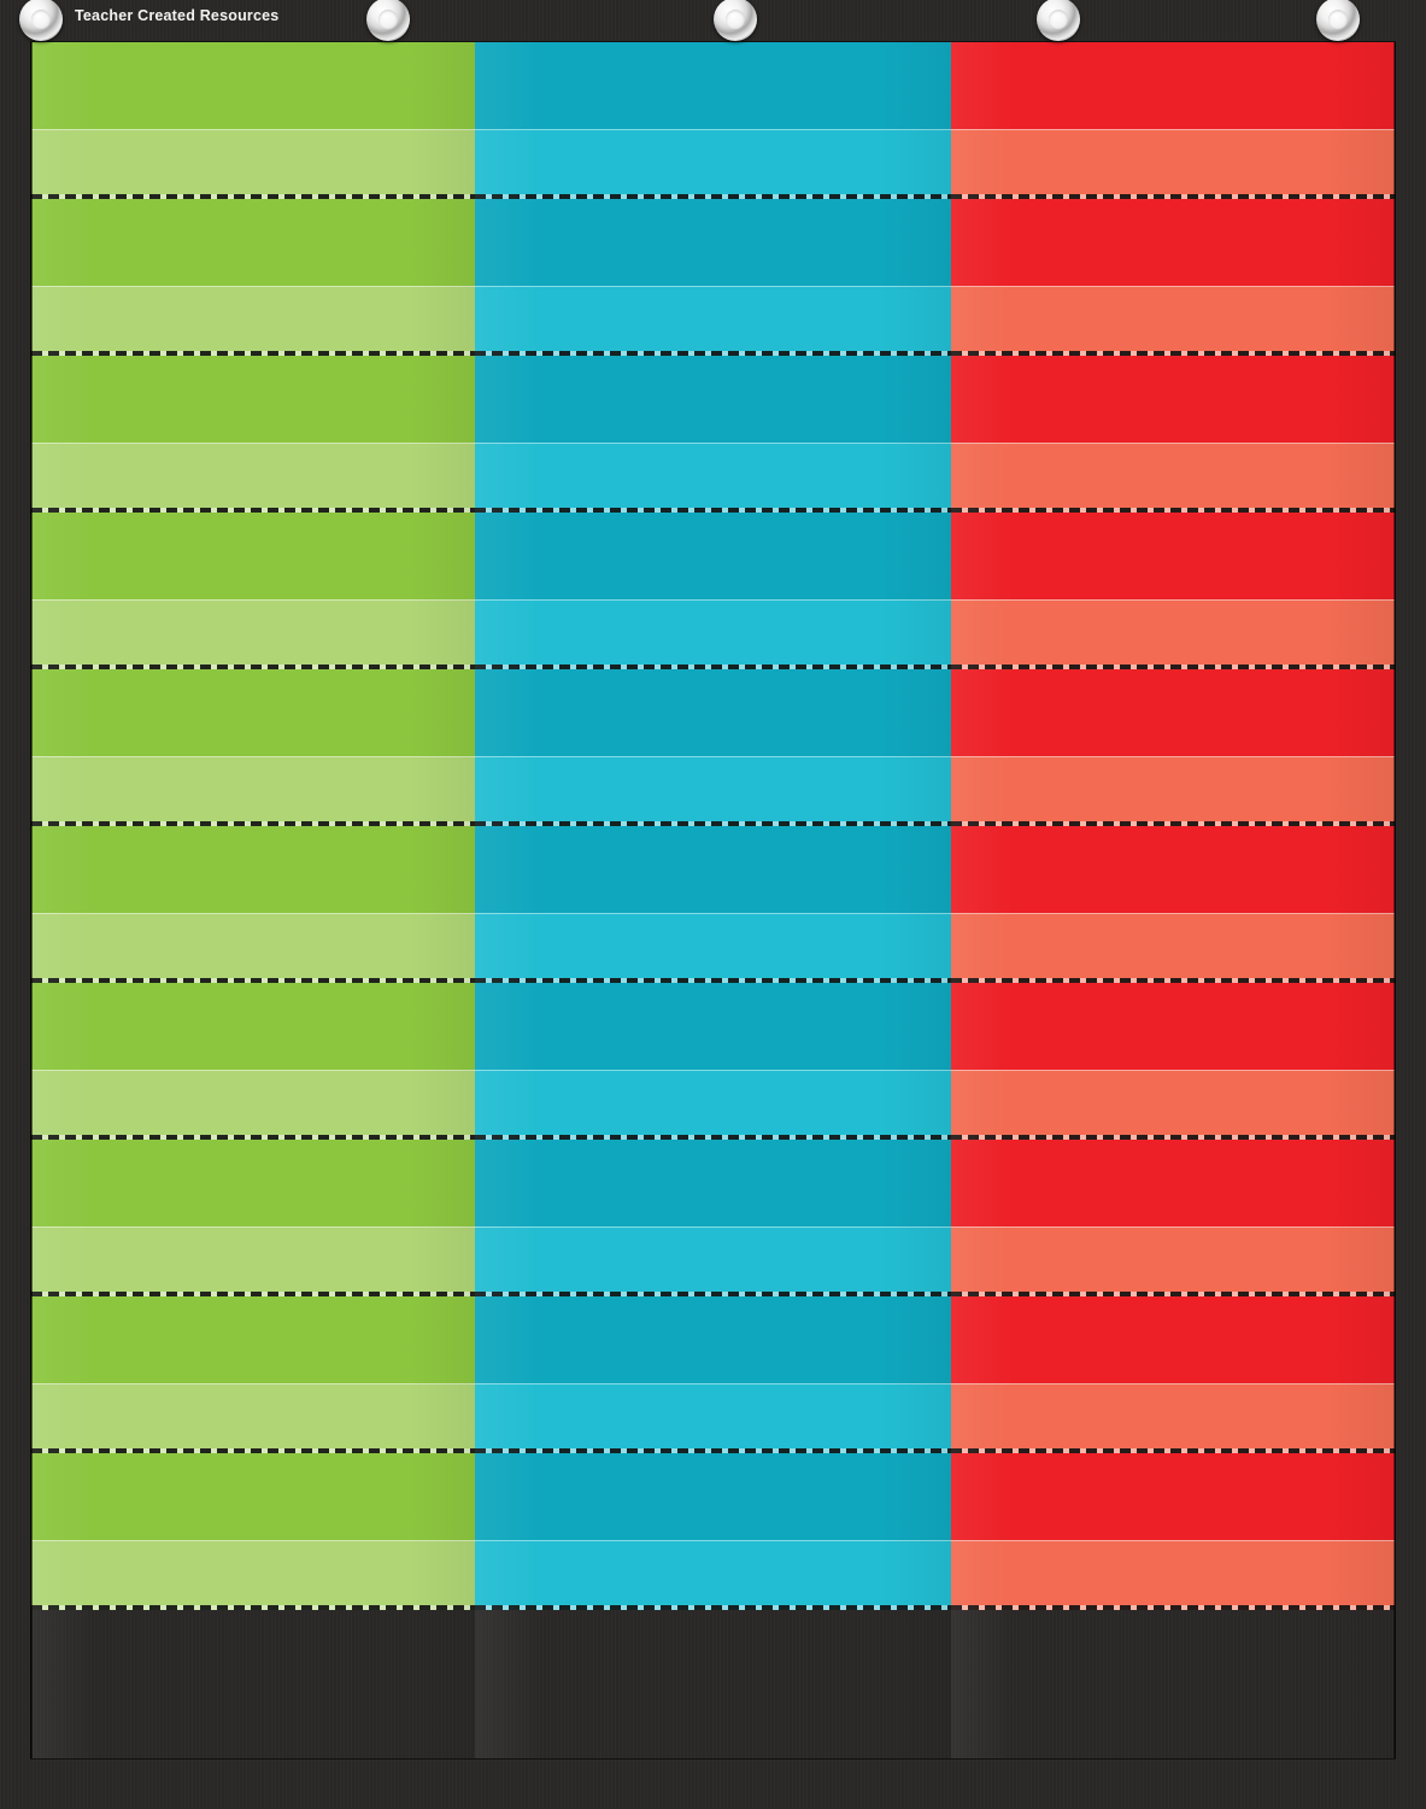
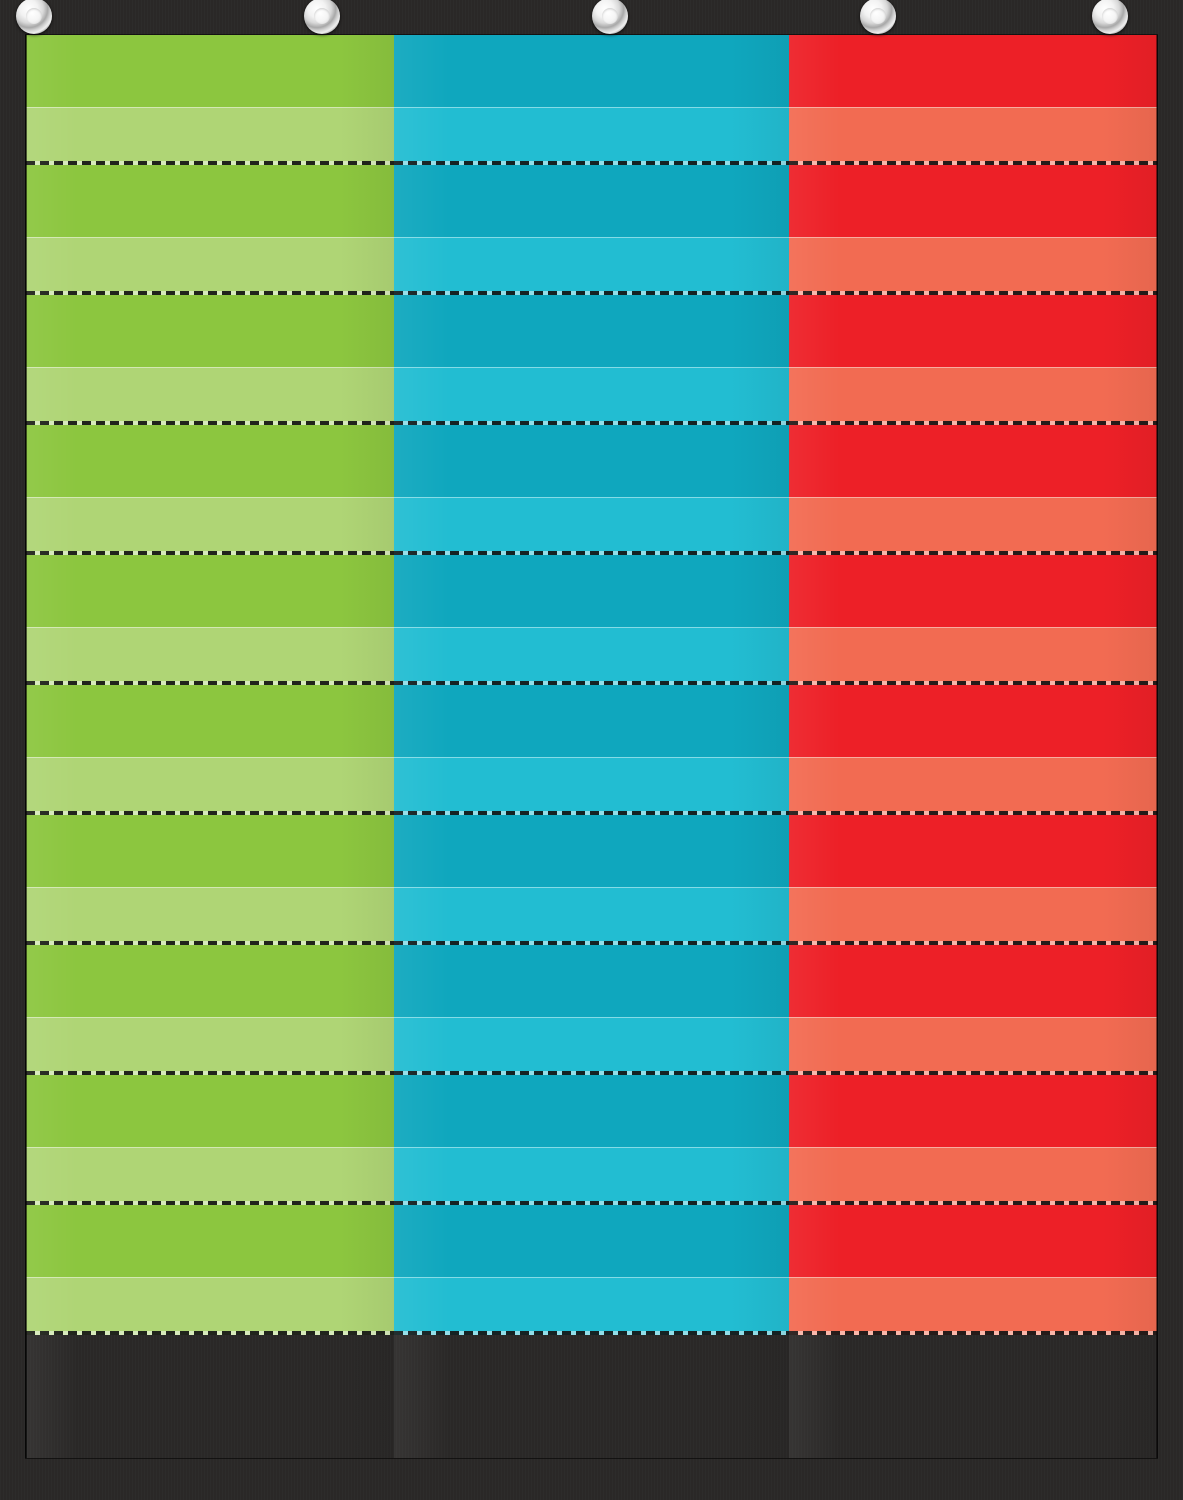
- Teacher Created Resources
